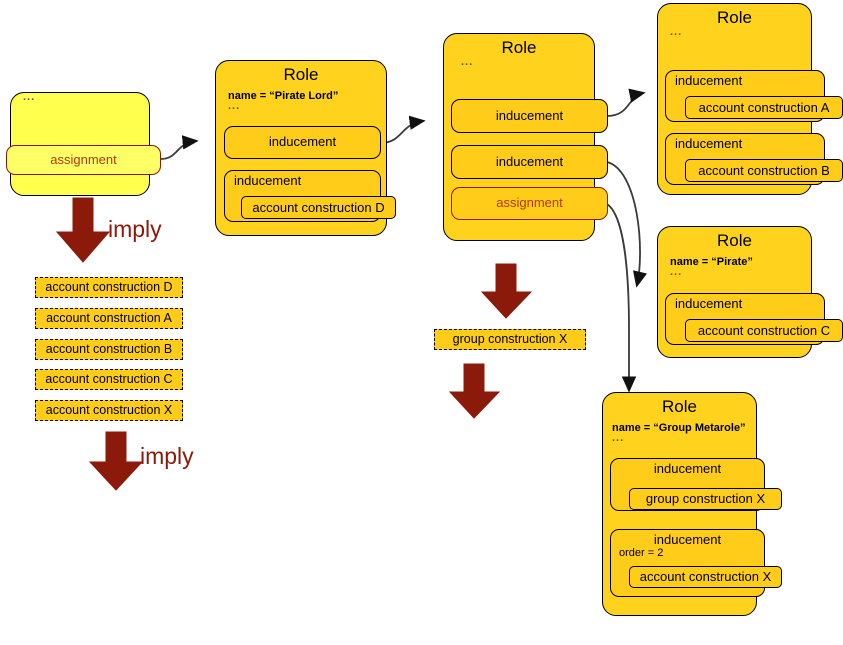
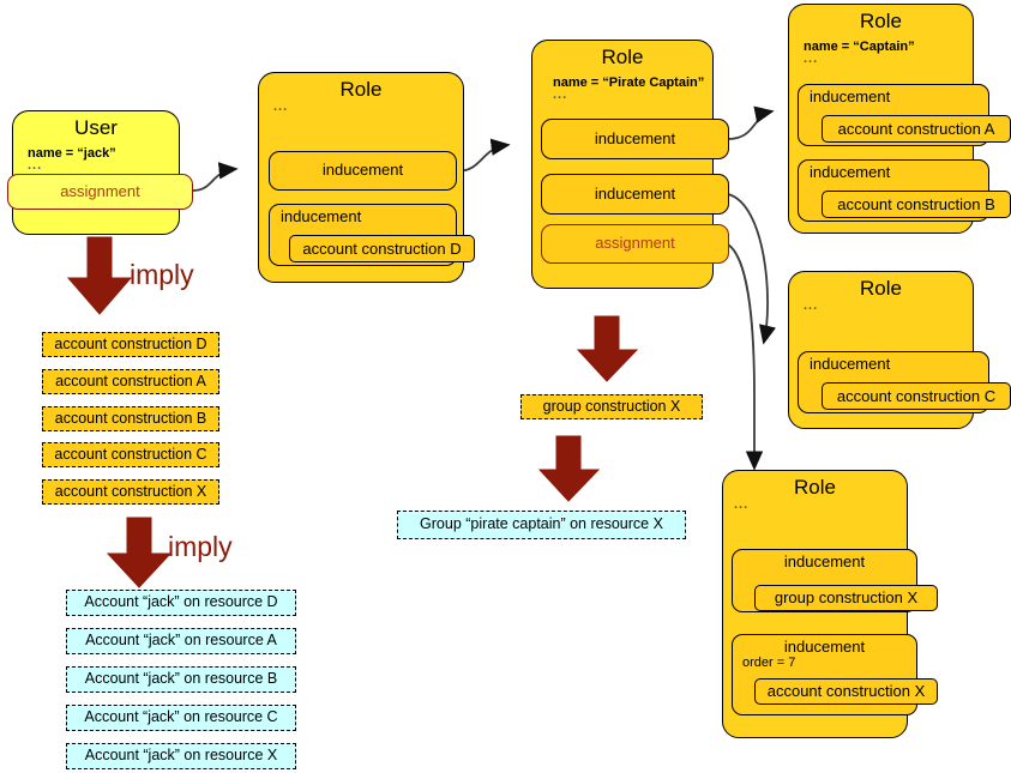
+ User
+ name = “jack”
  ...
  assignment
  Role
- name = “Pirate Lord”
  ...
  inducement
  inducement
  account construction D
  Role
+ name = “Pirate Captain”
  ...
  inducement
  inducement
  assignment
  Role
+ name = “Captain”
  ...
  inducement
  account construction A
  inducement
  account construction B
  Role
- name = “Pirate”
  ...
  inducement
  account construction C
  Role
- name = “Group Metarole”
  ...
  inducement
  group construction X
  inducement
- order = 2
+ order = 7
  account construction X
  imply
  account construction D
  account construction A
  account construction B
  account construction C
  account construction X
  imply
+ Account “jack” on resource D
+ Account “jack” on resource A
+ Account “jack” on resource B
+ Account “jack” on resource C
+ Account “jack” on resource X
  group construction X
+ Group “pirate captain” on resource X
